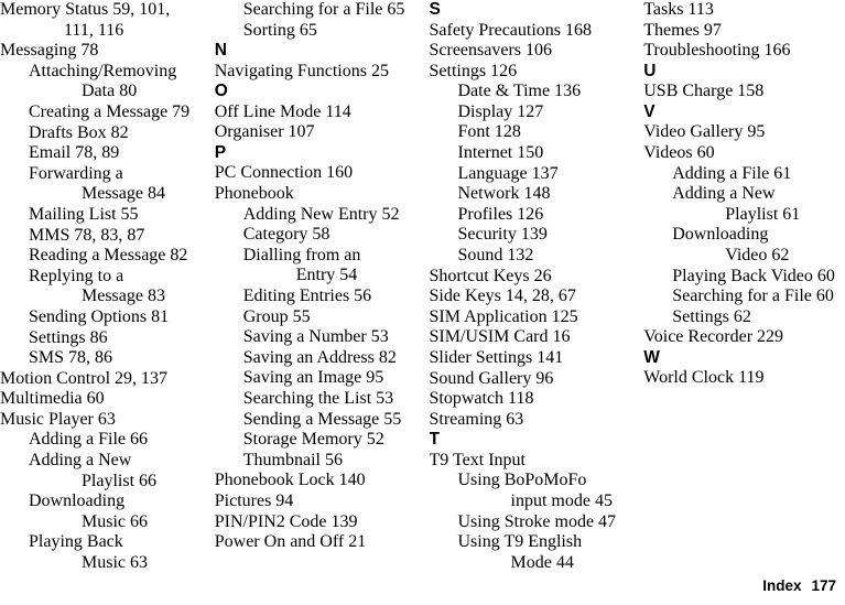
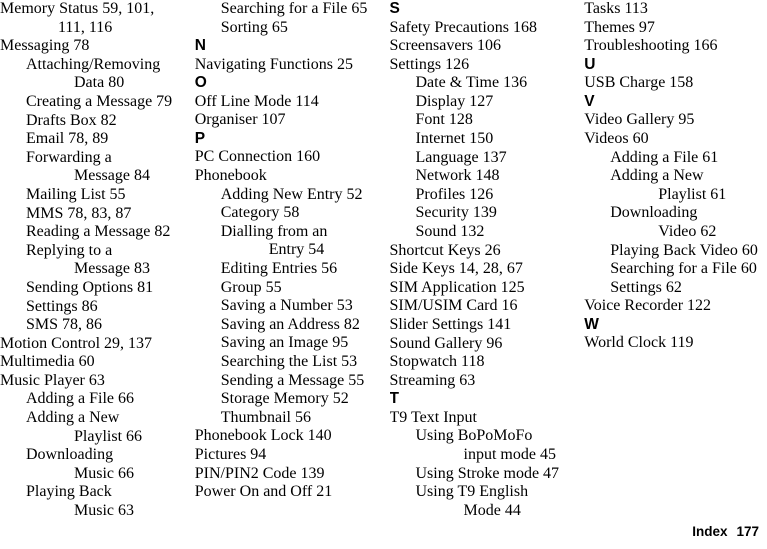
  Memory Status 59, 101,
  111, 116
  Messaging 78
  Attaching/Removing
  Data 80
  Creating a Message 79
  Drafts Box 82
  Email 78, 89
  Forwarding a
  Message 84
  Mailing List 55
  MMS 78, 83, 87
  Reading a Message 82
  Replying to a
  Message 83
  Sending Options 81
  Settings 86
  SMS 78, 86
  Motion Control 29, 137
  Multimedia 60
  Music Player 63
  Adding a File 66
  Adding a New
  Playlist 66
  Downloading
  Music 66
  Playing Back
  Music 63
  Searching for a File 65
  Sorting 65
  N
  Navigating Functions 25
  O
  Off Line Mode 114
  Organiser 107
  P
  PC Connection 160
  Phonebook
  Adding New Entry 52
  Category 58
  Dialling from an
  Entry 54
  Editing Entries 56
  Group 55
  Saving a Number 53
  Saving an Address 82
  Saving an Image 95
  Searching the List 53
  Sending a Message 55
  Storage Memory 52
  Thumbnail 56
  Phonebook Lock 140
  Pictures 94
  PIN/PIN2 Code 139
  Power On and Off 21
  S
  Safety Precautions 168
  Screensavers 106
  Settings 126
  Date & Time 136
  Display 127
  Font 128
  Internet 150
  Language 137
  Network 148
  Profiles 126
  Security 139
  Sound 132
  Shortcut Keys 26
  Side Keys 14, 28, 67
  SIM Application 125
  SIM/USIM Card 16
  Slider Settings 141
  Sound Gallery 96
  Stopwatch 118
  Streaming 63
  T
  T9 Text Input
  Using BoPoMoFo
  input mode 45
  Using Stroke mode 47
  Using T9 English
  Mode 44
  Tasks 113
  Themes 97
  Troubleshooting 166
  U
  USB Charge 158
  V
  Video Gallery 95
  Videos 60
  Adding a File 61
  Adding a New
  Playlist 61
  Downloading
  Video 62
  Playing Back Video 60
  Searching for a File 60
  Settings 62
- Voice Recorder 229
+ Voice Recorder 122
  W
  World Clock 119
  Index 177
